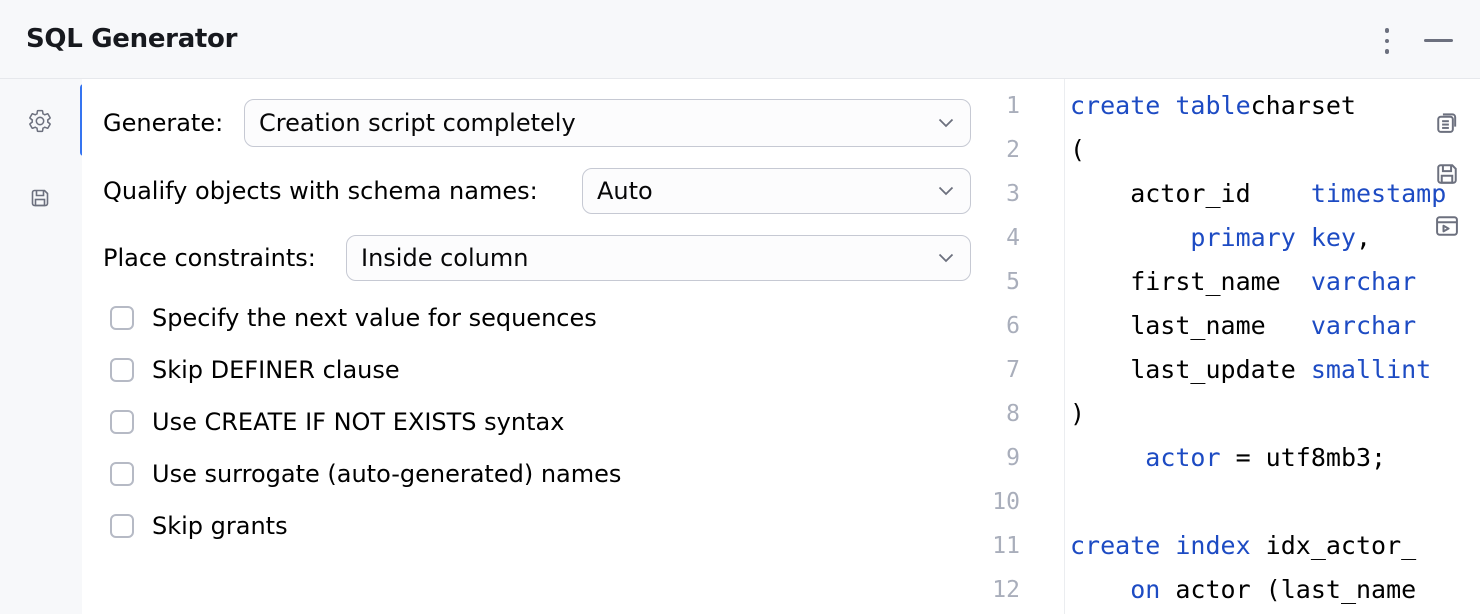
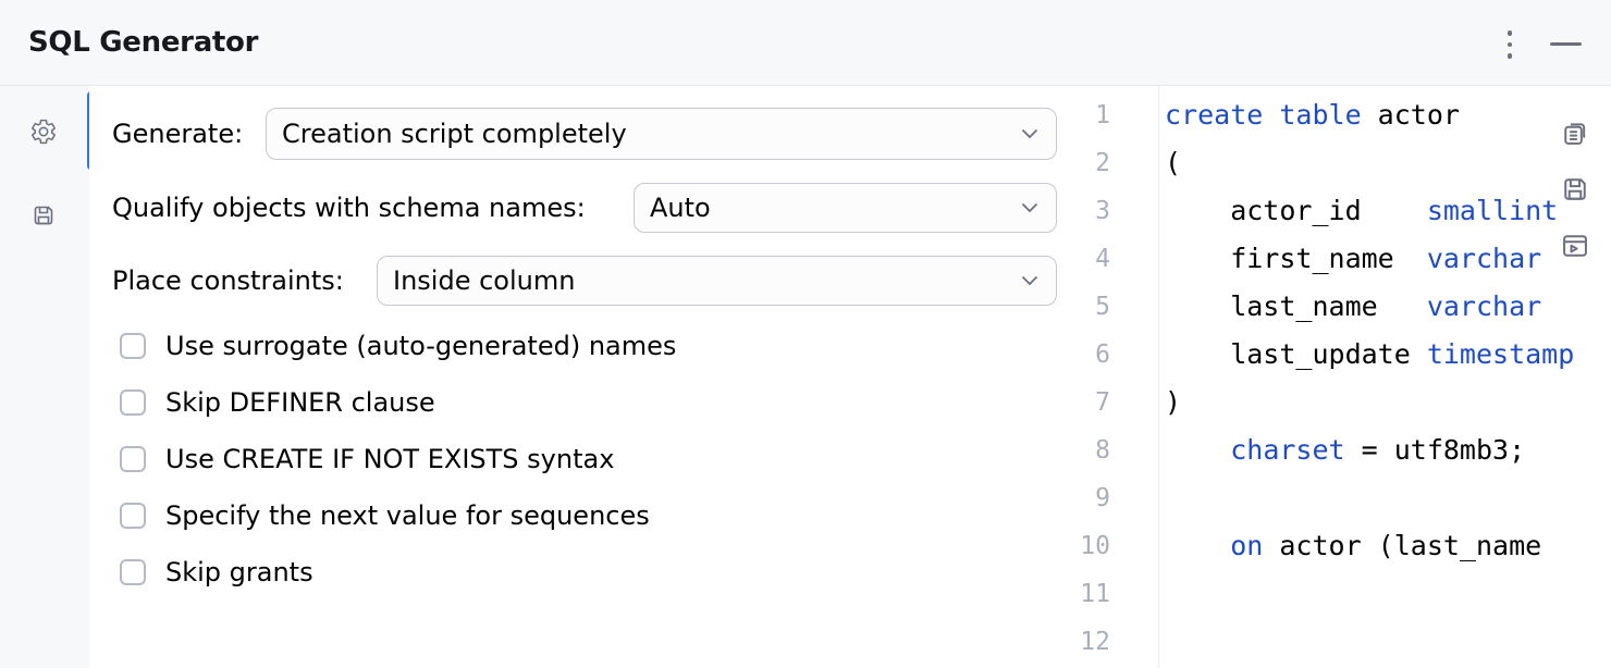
  SQL Generator
  Generate:
  Creation script completely
  Qualify objects with schema names:
  Auto
  Place constraints:
  Inside column
- Specify the next value for sequences
+ Use surrogate (auto-generated) names
  Skip DEFINER clause
  Use CREATE IF NOT EXISTS syntax
- Use surrogate (auto-generated) names
+ Specify the next value for sequences
  Skip grants
  1
  2
  3
  4
  5
  6
  7
  8
  9
  10
  11
  12
- create tablecharset
+ create table actor
  (
- actor_id timestamp
+ actor_id smallint
- primary key,
  first_name varchar
  last_name varchar
- last_update smallint
+ last_update timestamp
  )
- actor = utf8mb3;
+ charset = utf8mb3;
- create index idx_actor_
  on actor (last_name
